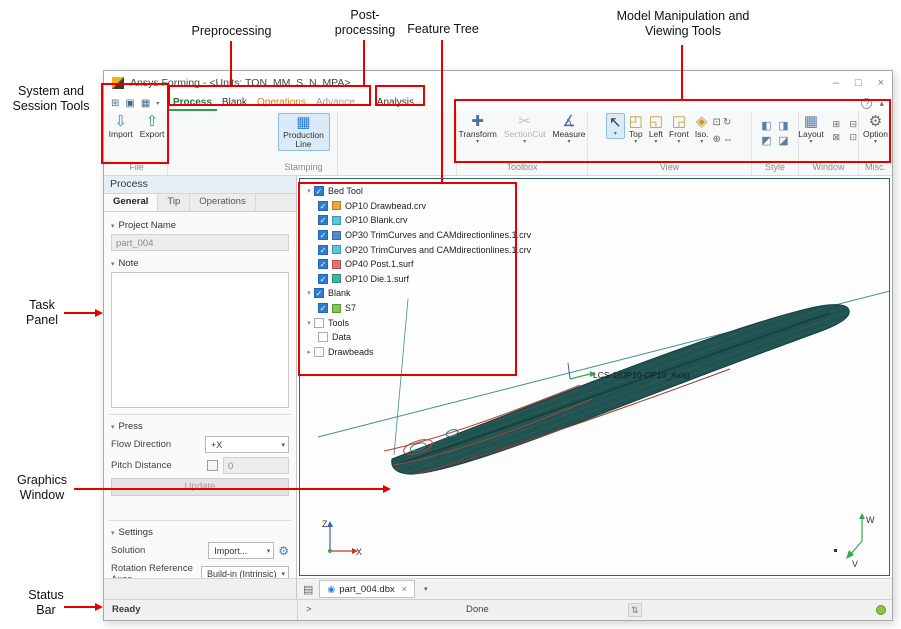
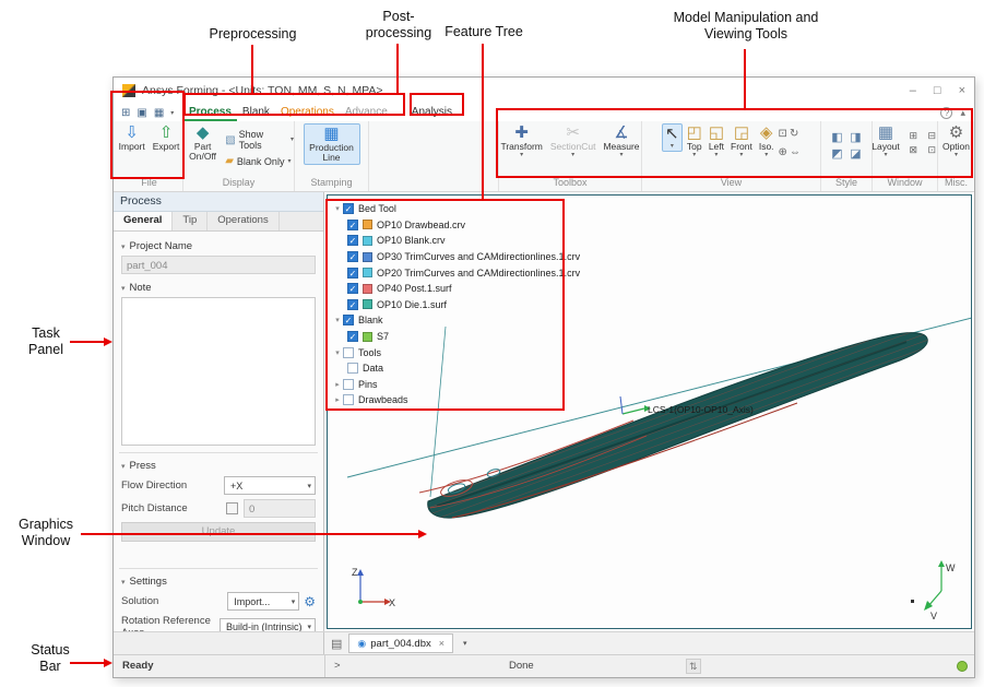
  Ansys Forming - <Unts: TON, MM, S, N, MPA>
  –
  □
  ×
  ⊞
  ▣
  ▦
  Process
  Blank
  Operations
  Advance
  Analysis
  ?
  ▴
  ⇩
  Import
  ⇧
  Export
  File
+ ◆
+ Part On/Off
+ ▧
+ Show Tools
+ ▰
+ Blank Only
+ Display
  ▦
  Production Line
  Stamping
  ✚
  Transform
  ✂
  SectionCut
  ∡
  Measure
  Toolbox
  ↖
  ◰
  Top
  ◱
  Left
  ◲
  Front
  ◈
  Iso.
  ⊡
  ⊕
  ↻
  ⇔
  View
  ◧
  ◨
  ◩
  ◪
  Style
  ▦
  Layout
  ⊞
  ⊟
  ⊠
  ⊡
  Window
  ⚙
  Option
  Misc.
  Process
  General
  Tip
  Operations
  Project Name
  part_004
  Note
  Press
  Flow Direction
  +X
  Pitch Distance
  0
  Update
  Settings
  Solution
  Import...
  ⚙
  Rotation Reference
  Build-in (Intrinsic)
  LCS-1(OP10-OP10_Axis)
  Z
  X
  W
  V
  ✓
  Bed Tool
  ✓
  OP10 Drawbead.crv
  ✓
  OP10 Blank.crv
  ✓
  OP30 TrimCurves and CAMdirectionlines.1.crv
  ✓
  OP20 TrimCurves and CAMdirectionlines.1.crv
  ✓
  OP40 Post.1.surf
  ✓
  OP10 Die.1.surf
  ✓
  Blank
  ✓
  S7
  Tools
  Data
+ Pins
  Drawbeads
  ▤
  ◉
  part_004.dbx
  ×
  Ready
  >
  Done
  ⇅
  Preprocessing
  Post-processing
  Feature Tree
  Model Manipulation and Viewing Tools
- System and Session Tools
  Task Panel
  Graphics Window
  Status Bar
